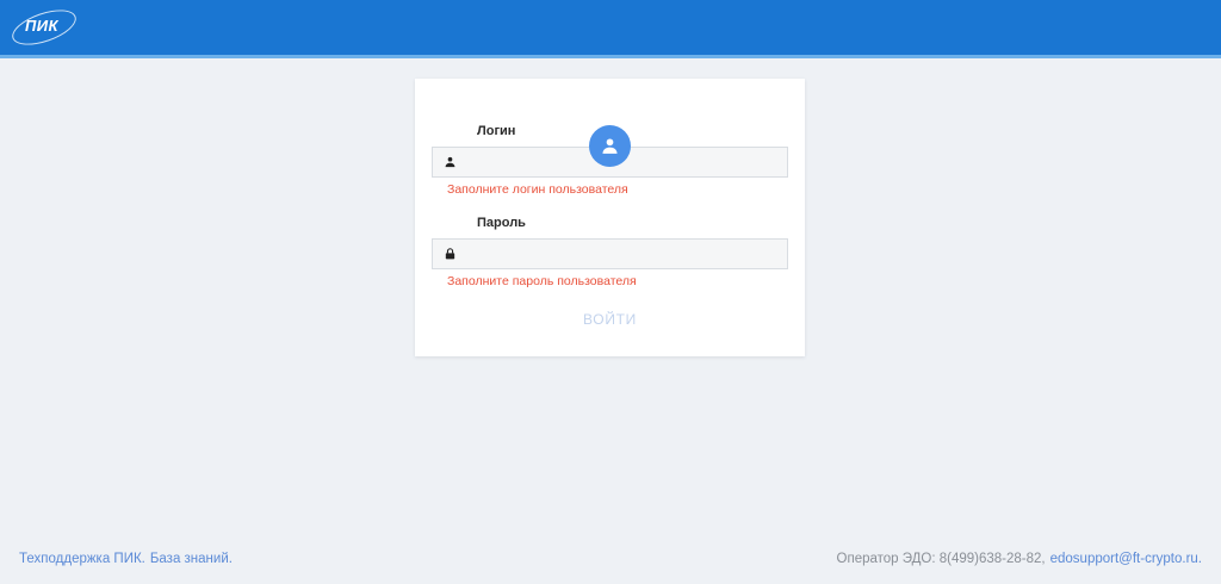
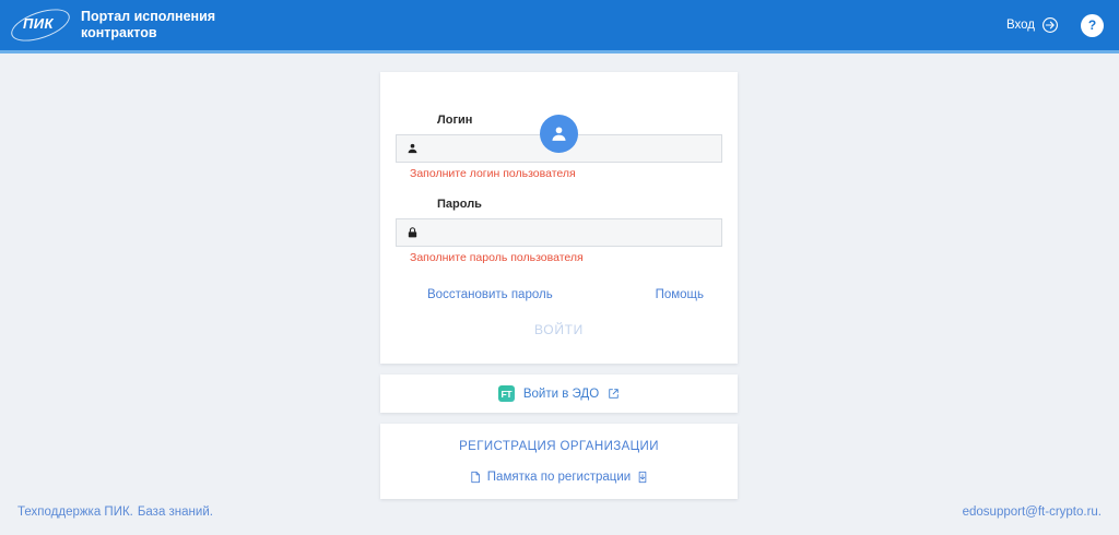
  ПИК
+ Портал исполнения контрактов
+ Вход
+ ?
  Логин
  Заполните логин пользователя
  Пароль
  Заполните пароль пользователя
+ Восстановить пароль
+ Помощь
  ВОЙТИ
+ FT
+ Войти в ЭДО
+ РЕГИСТРАЦИЯ ОРГАНИЗАЦИИ
+ Памятка по регистрации
  Техподдержка ПИК.
  База знаний.
- Оператор ЭДО: 8(499)638-28-82,
  edosupport@ft-crypto.ru.
